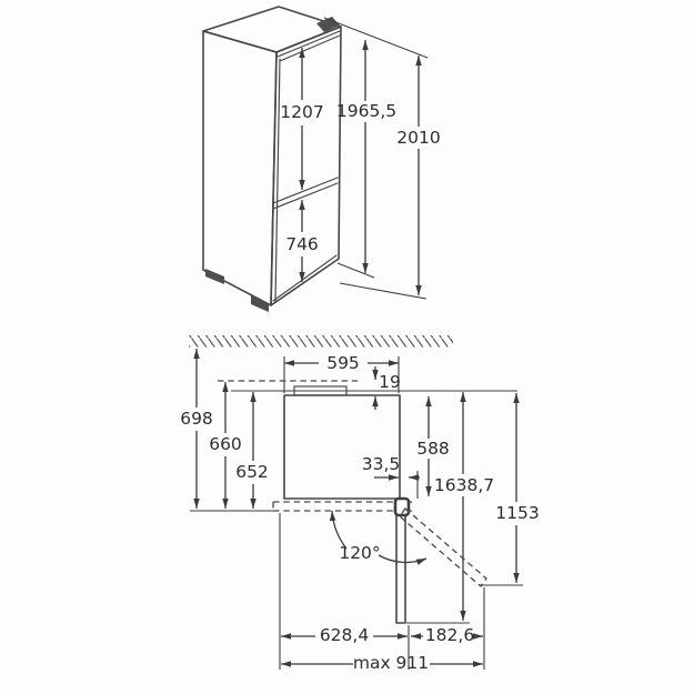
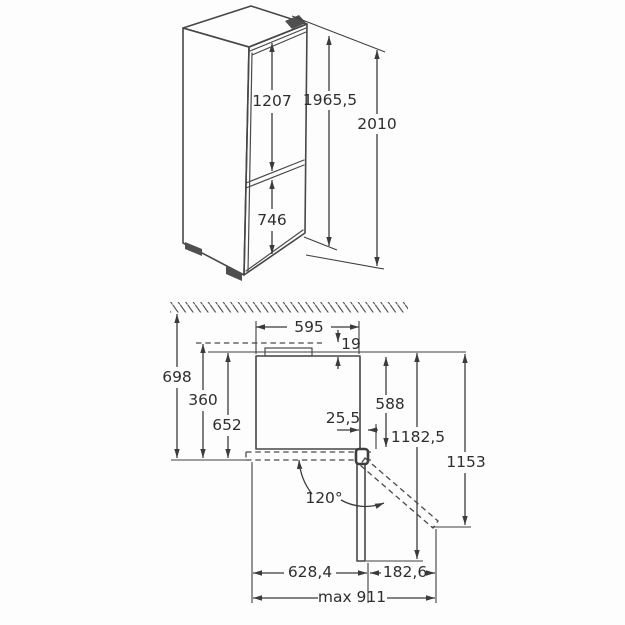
  1207
  1965,5
  2010
  746
  595
  19
  698
- 660
+ 360
  652
  588
- 33,5
+ 25,5
- 1638,7
+ 1182,5
  1153
  120°
  628,4
  182,6
  max 911
